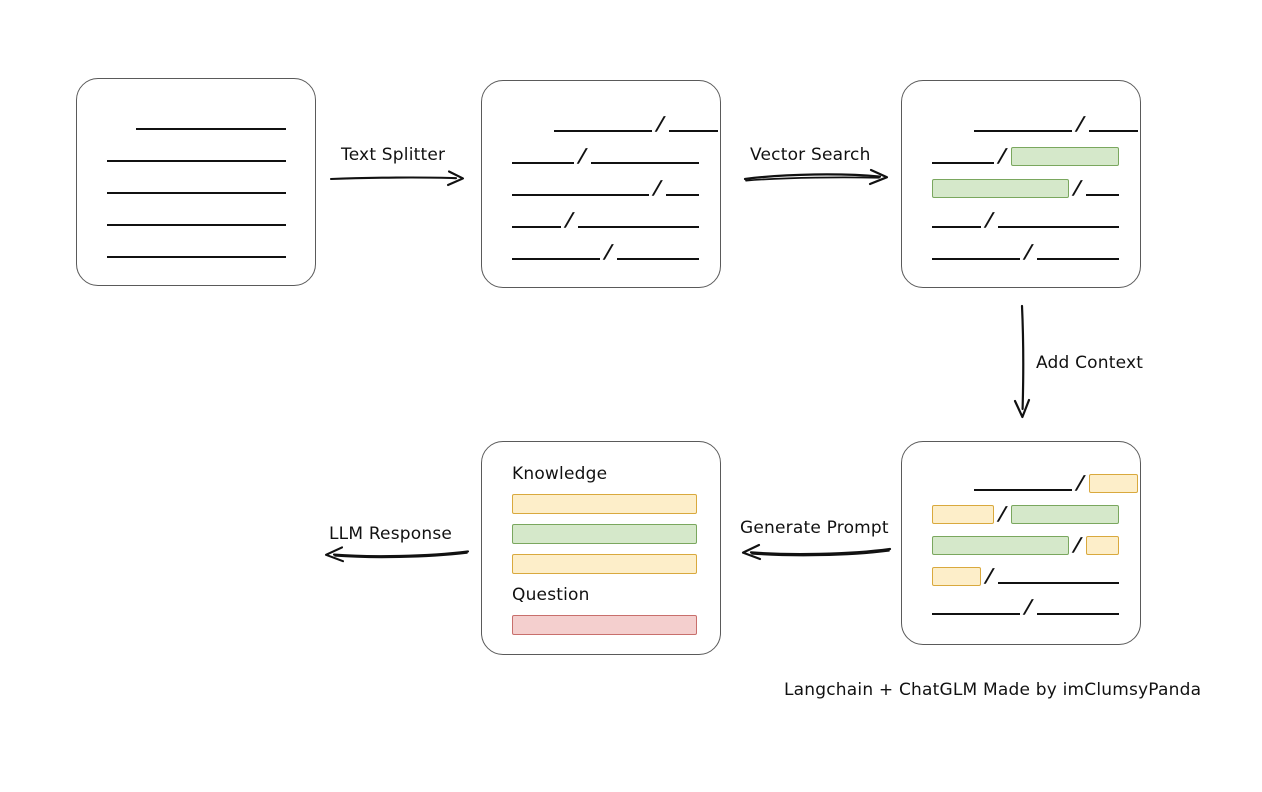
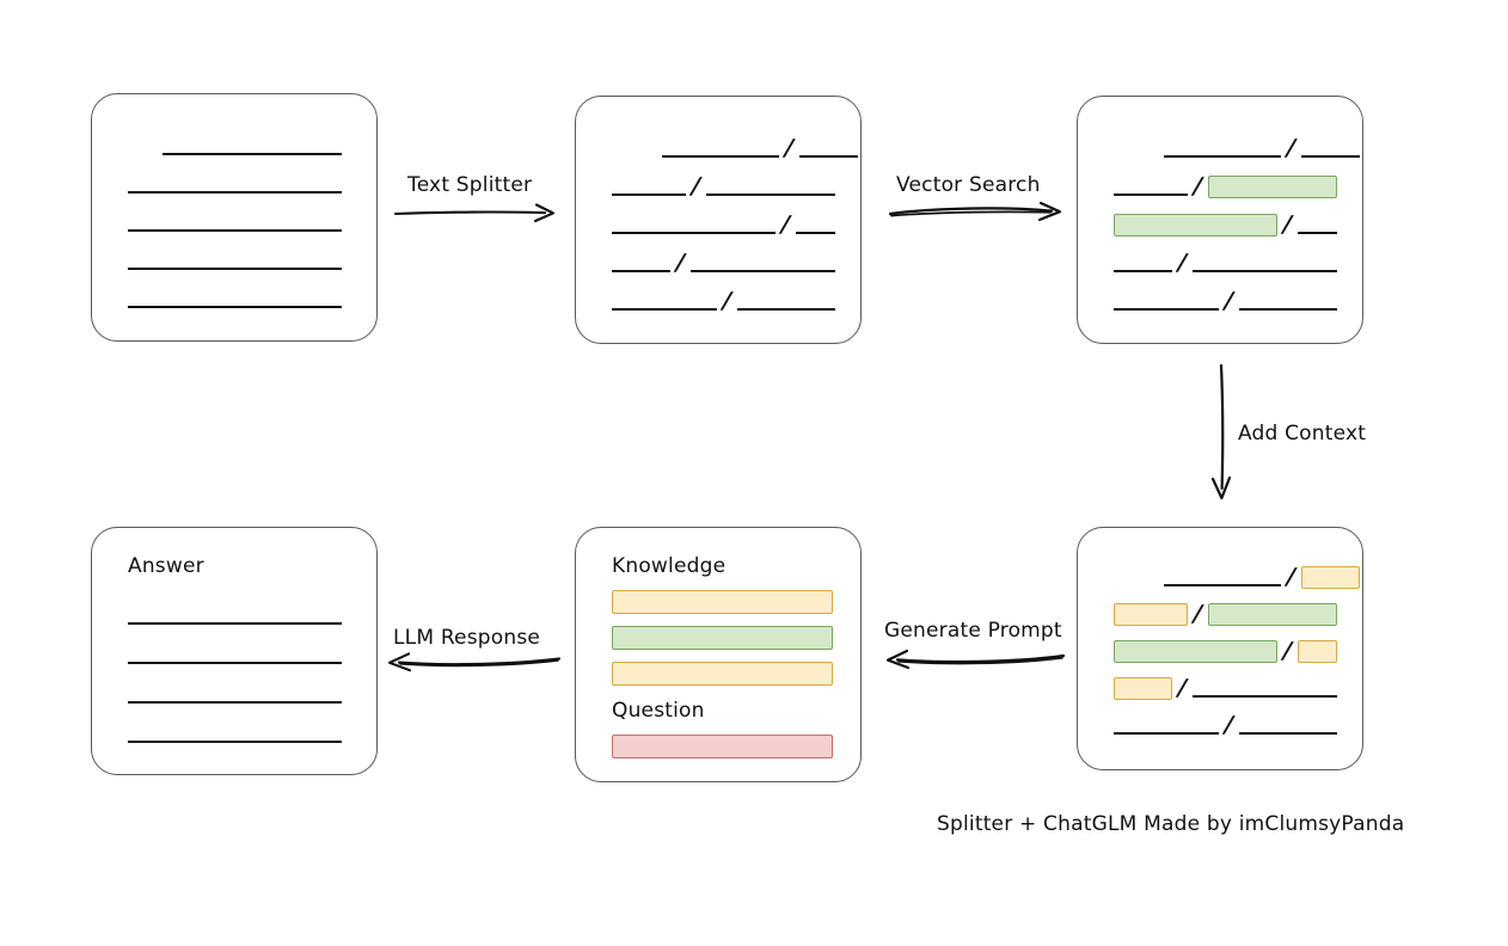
+ Answer
  Knowledge
  Question
  Text Splitter
  Vector Search
  Add Context
  Generate Prompt
  LLM Response
- Langchain + ChatGLM Made by imClumsyPanda
+ Splitter + ChatGLM Made by imClumsyPanda
